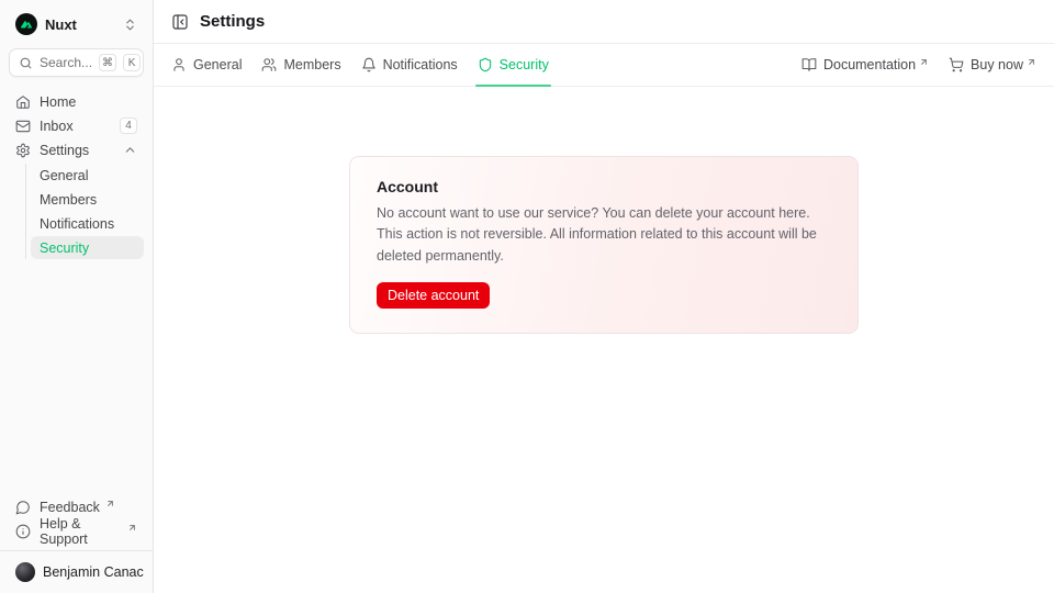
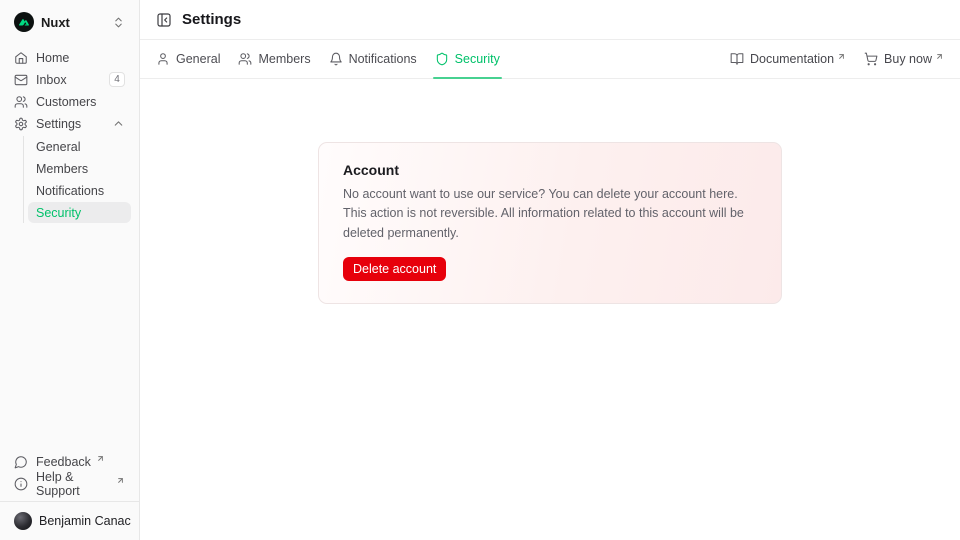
  Nuxt
- Search...
- ⌘
- K
  Home
  Inbox
  4
+ Customers
  Settings
  General
  Members
  Notifications
  Security
  Feedback
  Help & Support
  Benjamin Canac
  Settings
  General
  Members
  Notifications
  Security
  Documentation
  Buy now
  Account
  No account want to use our service? You can delete your account here. This action is not reversible. All information related to this account will be deleted permanently.
  Delete account
